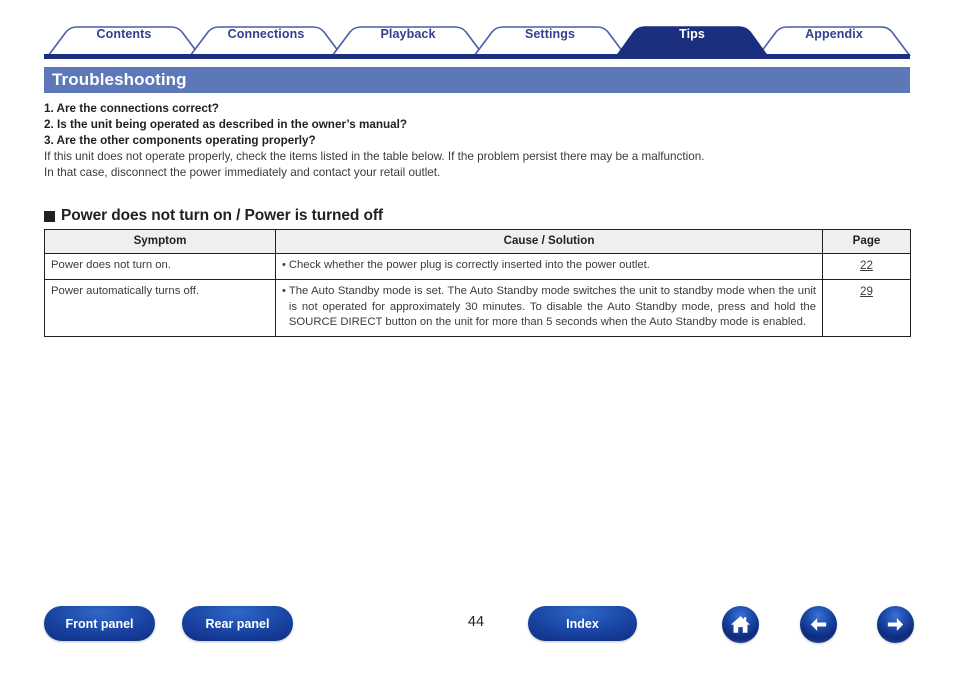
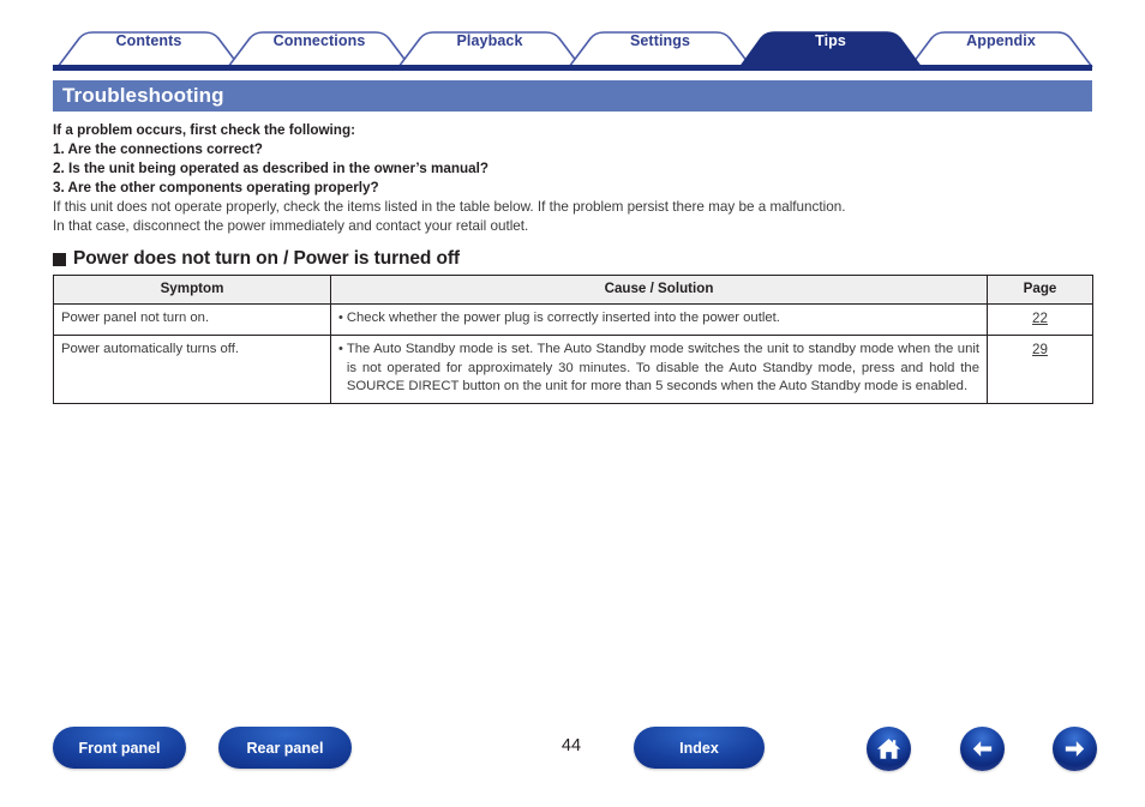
  Contents
  Connections
  Playback
  Settings
  Tips
  Appendix
  Troubleshooting
+ If a problem occurs, first check the following:
  1. Are the connections correct?
  2. Is the unit being operated as described in the owner’s manual?
  3. Are the other components operating properly?
  If this unit does not operate properly, check the items listed in the table below. If the problem persist there may be a malfunction.
  In that case, disconnect the power immediately and contact your retail outlet.
  Power does not turn on / Power is turned off
  Symptom	Cause / Solution	Page
- Power does not turn on.	• Check whether the power plug is correctly inserted into the power outlet.	22
+ Power panel not turn on.	• Check whether the power plug is correctly inserted into the power outlet.	22
  Power automatically turns off.	• The Auto Standby mode is set. The Auto Standby mode switches the unit to standby mode when the unit is not operated for approximately 30 minutes. To disable the Auto Standby mode, press and hold the SOURCE DIRECT button on the unit for more than 5 seconds when the Auto Standby mode is enabled.	29
  Front panel
  Rear panel
  44
  Index
